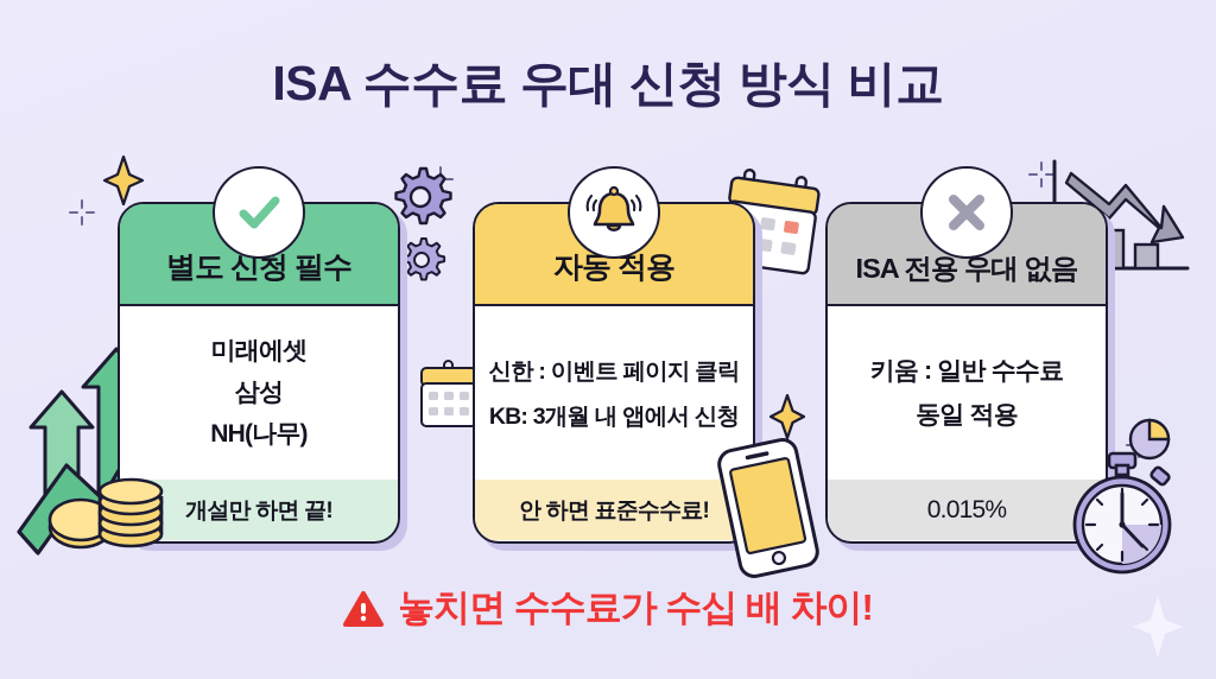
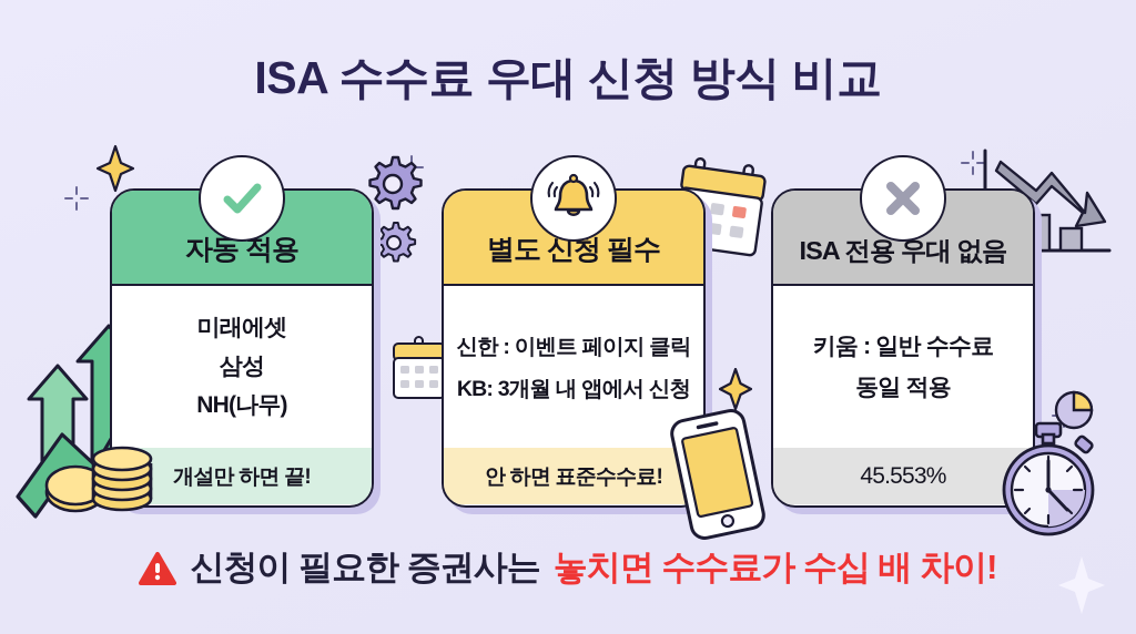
  ISA 수수료 우대 신청 방식 비교
- 별도 신청 필수
+ 자동 적용
  미래에셋
  삼성
  NH(나무)
  개설만 하면 끝!
- 자동 적용
+ 별도 신청 필수
  신한 : 이벤트 페이지 클릭
  KB: 3개월 내 앱에서 신청
  안 하면 표준수수료!
  ISA 전용 우대 없음
  키움 : 일반 수수료
  동일 적용
- 0.015%
+ 45.553%
+ 신청이 필요한 증권사는
  놓치면 수수료가 수십 배 차이!
